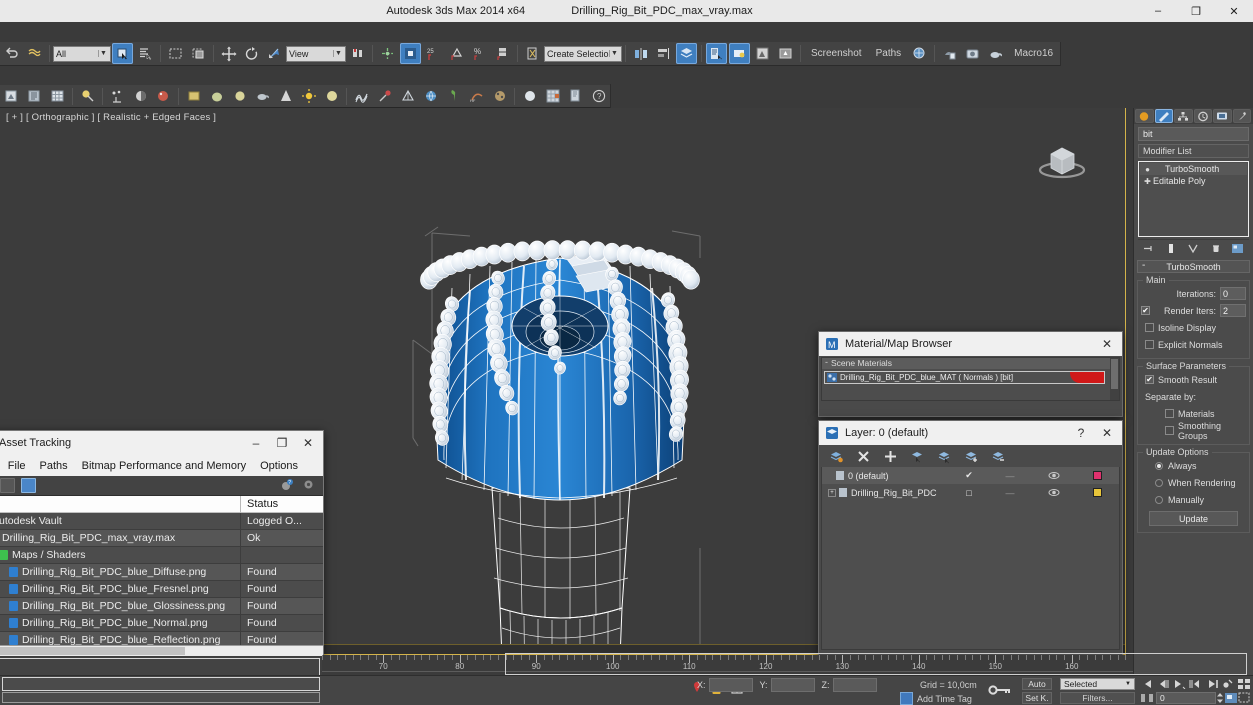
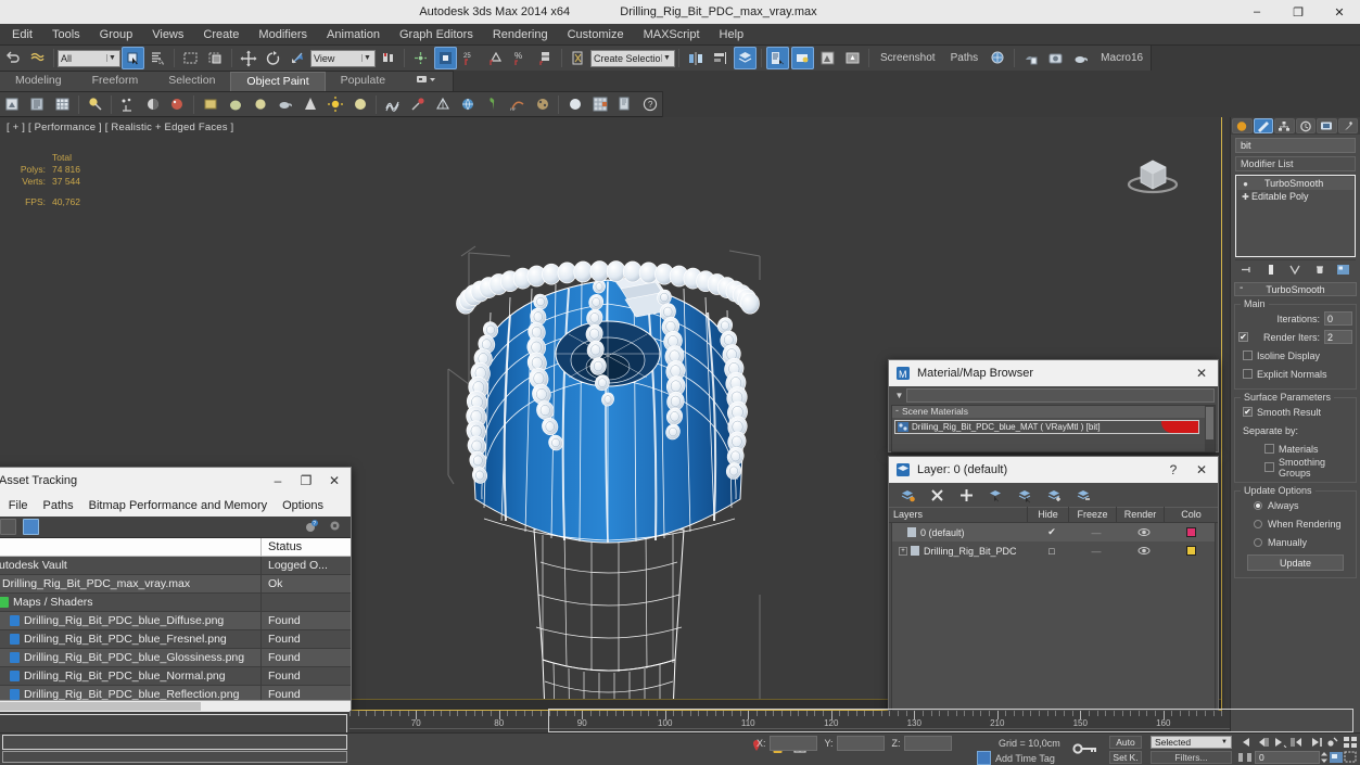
  Autodesk 3ds Max 2014 x64 Drilling_Rig_Bit_PDC_max_vray.max
  –
  ❐
  ✕
+ Edit
+ Tools
+ Group
+ Views
+ Create
+ Modifiers
+ Animation
+ Graph Editors
+ Rendering
+ Customize
+ MAXScript
+ Help
  All
  View
  %
  Create Selectio
  Screenshot
  Paths
  Macro16
+ Modeling
+ Freeform
+ Selection
+ Object Paint
+ Populate
  ?
- [ + ] [ Orthographic ] [ Realistic + Edged Faces ]
+ [ + ] [ Performance ] [ Realistic + Edged Faces ]
+ 	Total
+ Polys:	74 816
+ Verts:	37 544
+ FPS:	40,762
  Asset Tracking
  –
  ❐
  ✕
  File
  Paths
  Bitmap Performance and Memory
  Options
  Status
  utodesk Vault
  Logged O...
  Drilling_Rig_Bit_PDC_max_vray.max
  Ok
  Maps / Shaders
  Drilling_Rig_Bit_PDC_blue_Diffuse.png
  Found
  Drilling_Rig_Bit_PDC_blue_Fresnel.png
  Found
  Drilling_Rig_Bit_PDC_blue_Glossiness.png
  Found
  Drilling_Rig_Bit_PDC_blue_Normal.png
  Found
  Drilling_Rig_Bit_PDC_blue_Reflection.png
  Found
  M
  Material/Map Browser
  ✕
+ ▼
  Scene Materials
- Drilling_Rig_Bit_PDC_blue_MAT ( Normals ) [bit]
+ Drilling_Rig_Bit_PDC_blue_MAT ( VRayMtl ) [bit]
  Layer: 0 (default)
  ?
  ✕
+ Layers
+ Hide
+ Freeze
+ Render
+ Colo
  0 (default)
  ✔
  —
  Drilling_Rig_Bit_PDC
  □
  —
  bit
  Modifier List
  ●
  TurboSmooth
  ✚
  Editable Poly
  TurboSmooth
  Main
  Iterations:
  0
  ✔
  Render Iters:
  2
  Isoline Display
  Explicit Normals
  Surface Parameters
  ✔
  Smooth Result
  Separate by:
  Materials
  Smoothing Groups
  Update Options
  Always
  When Rendering
  Manually
  Update
  70
  80
  90
  100
  110
  120
  130
- 140
+ 210
  150
  160
  X:
  Y:
  Z:
  Grid = 10,0cm
  Add Time Tag
  Auto
  Set K.
  Selected
  Filters...
  0
